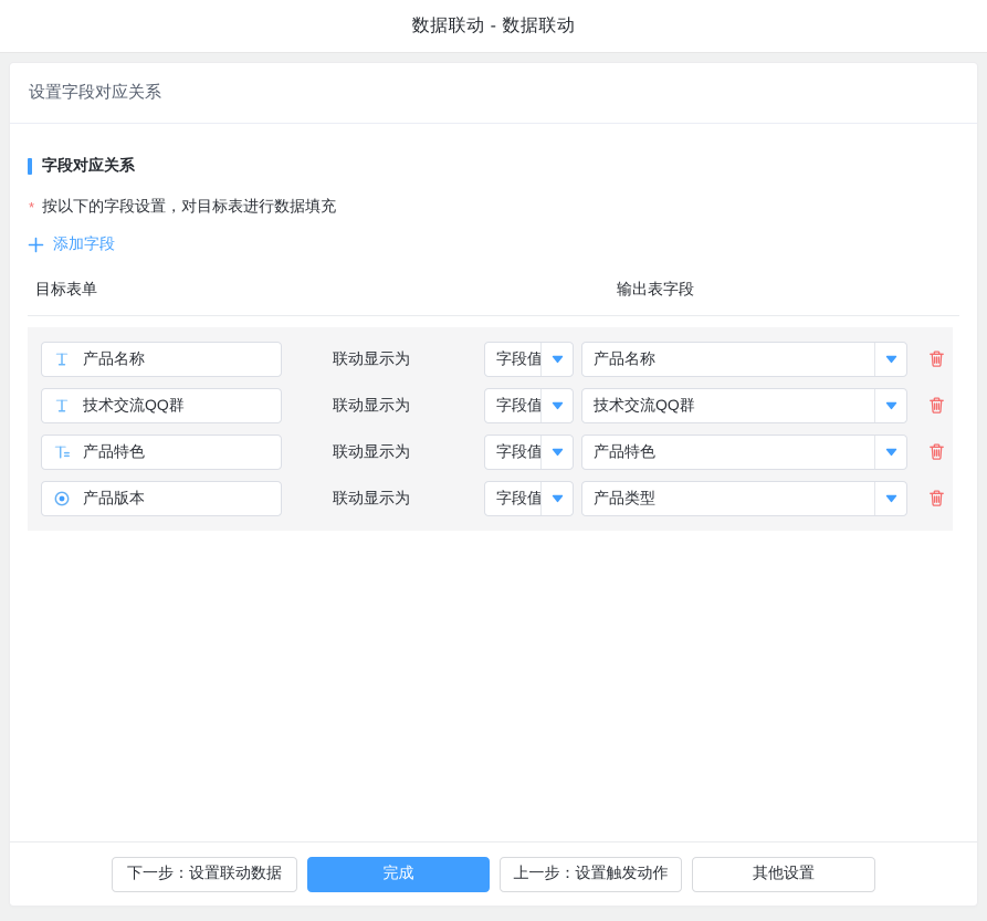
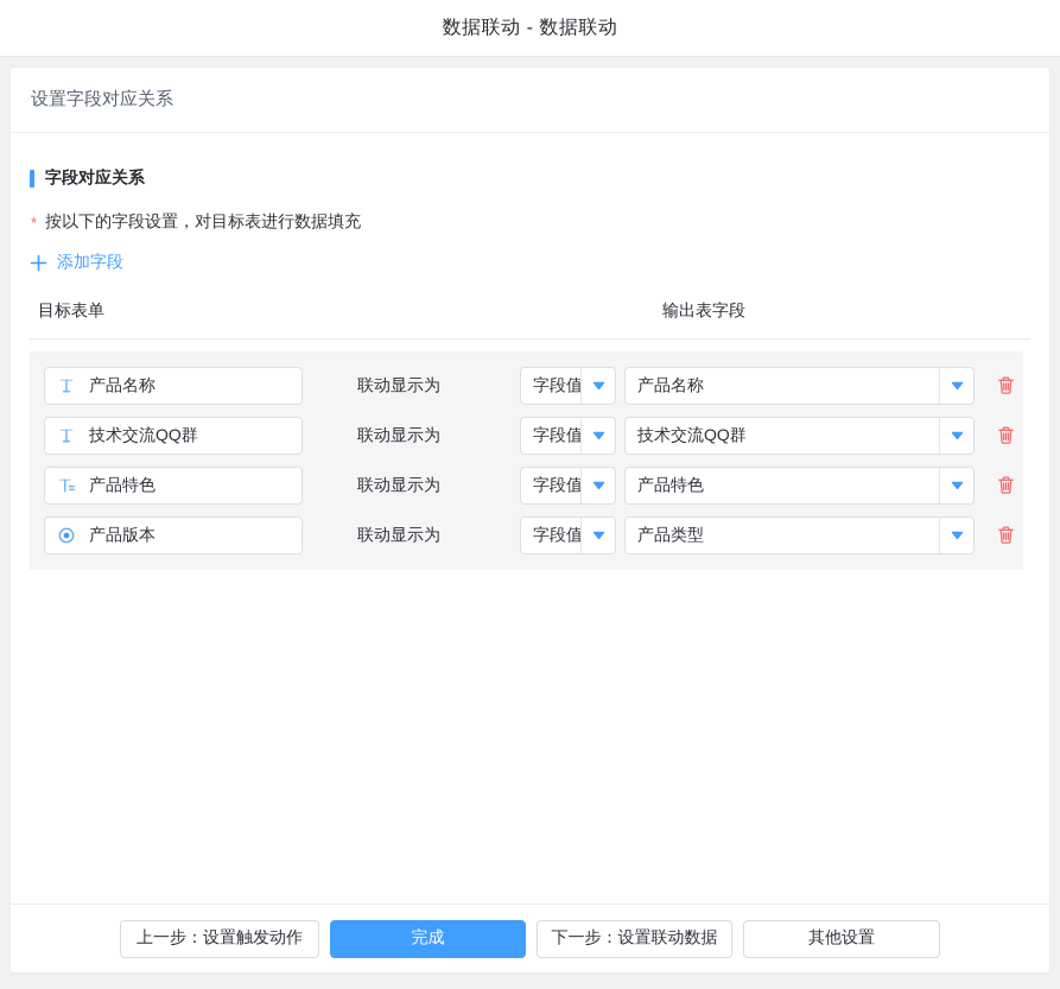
  数据联动 - 数据联动
  设置字段对应关系
  字段对应关系
  *
  按以下的字段设置，对目标表进行数据填充
  添加字段
  目标表单
  输出表字段
  产品名称
  联动显示为
  字段值
  产品名称
  技术交流QQ群
  联动显示为
  字段值
  技术交流QQ群
  产品特色
  联动显示为
  字段值
  产品特色
  产品版本
  联动显示为
  字段值
  产品类型
- 下一步：设置联动数据
+ 上一步：设置触发动作
  完成
- 上一步：设置触发动作
+ 下一步：设置联动数据
  其他设置
